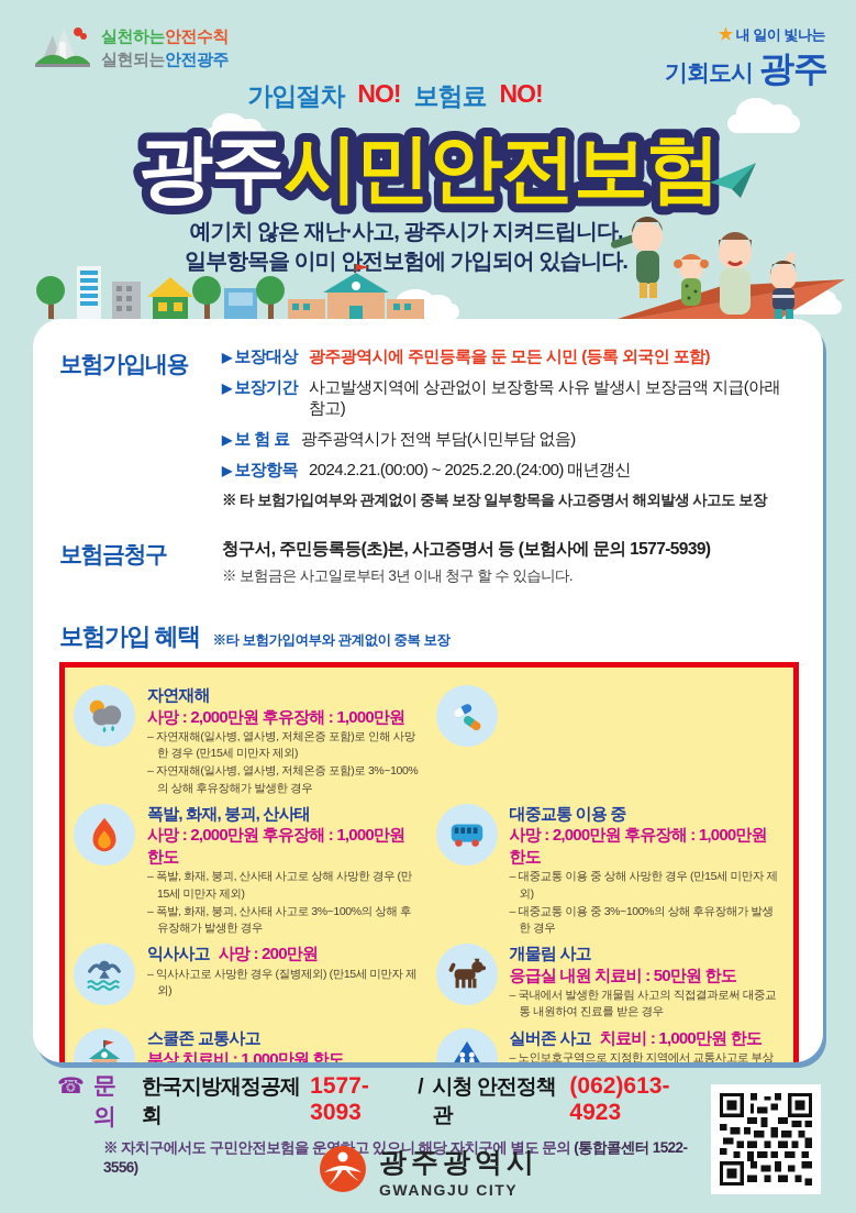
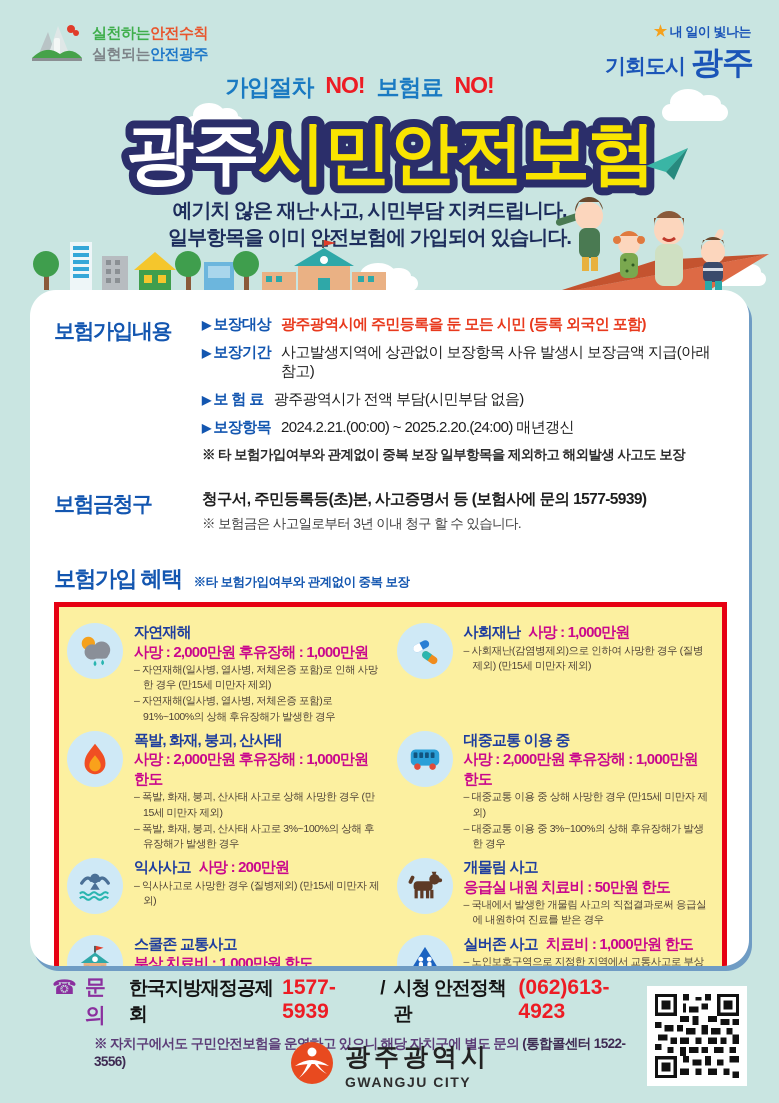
  실천하는안전수칙
  실현되는안전광주
  ★ 내 일이 빛나는
  기회도시
  광주
  가입절차
  NO!
  보험료
  NO!
  광주시민안전보험
- 예기치 않은 재난·사고, 광주시가 지켜드립니다.
+ 예기치 않은 재난·사고, 시민부담 지켜드립니다.
  일부항목을 이미 안전보험에 가입되어 있습니다.
  보험가입내용
  보장대상
  광주광역시에 주민등록을 둔 모든 시민 (등록 외국인 포함)
  보장기간
  사고발생지역에 상관없이 보장항목 사유 발생시 보장금액 지급(아래 참고)
  보 험 료
  광주광역시가 전액 부담(시민부담 없음)
  보장항목
  2024.2.21.(00:00) ~ 2025.2.20.(24:00) 매년갱신
- ※ 타 보험가입여부와 관계없이 중복 보장 일부항목을 사고증명서 해외발생 사고도 보장
+ ※ 타 보험가입여부와 관계없이 중복 보장 일부항목을 제외하고 해외발생 사고도 보장
  보험금청구
  청구서, 주민등록등(초)본, 사고증명서 등 (보험사에 문의 1577-5939)
  ※ 보험금은 사고일로부터 3년 이내 청구 할 수 있습니다.
  보험가입 혜택
  ※타 보험가입여부와 관계없이 중복 보장
  자연재해
  사망 : 2,000만원 후유장해 : 1,000만원
  자연재해(일사병, 열사병, 저체온증 포함)로 인해 사망한 경우 (만15세 미만자 제외)
- 자연재해(일사병, 열사병, 저체온증 포함)로 3%~100%의 상해 후유장해가 발생한 경우
+ 자연재해(일사병, 열사병, 저체온증 포함)로 91%~100%의 상해 후유장해가 발생한 경우
+ 사회재난 사망 : 1,000만원
+ 사회재난(감염병제외)으로 인하여 사망한 경우 (질병 제외) (만15세 미만자 제외)
  폭발, 화재, 붕괴, 산사태
  사망 : 2,000만원 후유장해 : 1,000만원 한도
  폭발, 화재, 붕괴, 산사태 사고로 상해 사망한 경우 (만15세 미만자 제외)
  폭발, 화재, 붕괴, 산사태 사고로 3%~100%의 상해 후유장해가 발생한 경우
  대중교통 이용 중
  사망 : 2,000만원 후유장해 : 1,000만원 한도
  대중교통 이용 중 상해 사망한 경우 (만15세 미만자 제외)
  대중교통 이용 중 3%~100%의 상해 후유장해가 발생한 경우
  익사사고 사망 : 200만원
  익사사고로 사망한 경우 (질병제외) (만15세 미만자 제외)
  개물림 사고
  응급실 내원 치료비 : 50만원 한도
- 국내에서 발생한 개물림 사고의 직접결과로써 대중교통 내원하여 진료를 받은 경우
+ 국내에서 발생한 개물림 사고의 직접결과로써 응급실에 내원하여 진료를 받은 경우
  스쿨존 교통사고
  부상 치료비 : 1,000만원 한도
  실버존 사고 치료비 : 1,000만원 한도
  ☎
  문의
  한국지방재정공제회
- 1577-3093
+ 1577-5939
  /
  시청 안전정책관
  (062)613-4923
  ※ 자치구에서도 구민안전보험을 운영고 있으니 해당 자치구에 별도 문의 (통합콜센터 1522-3556)
  광주광역시
  GWANGJU CITY
